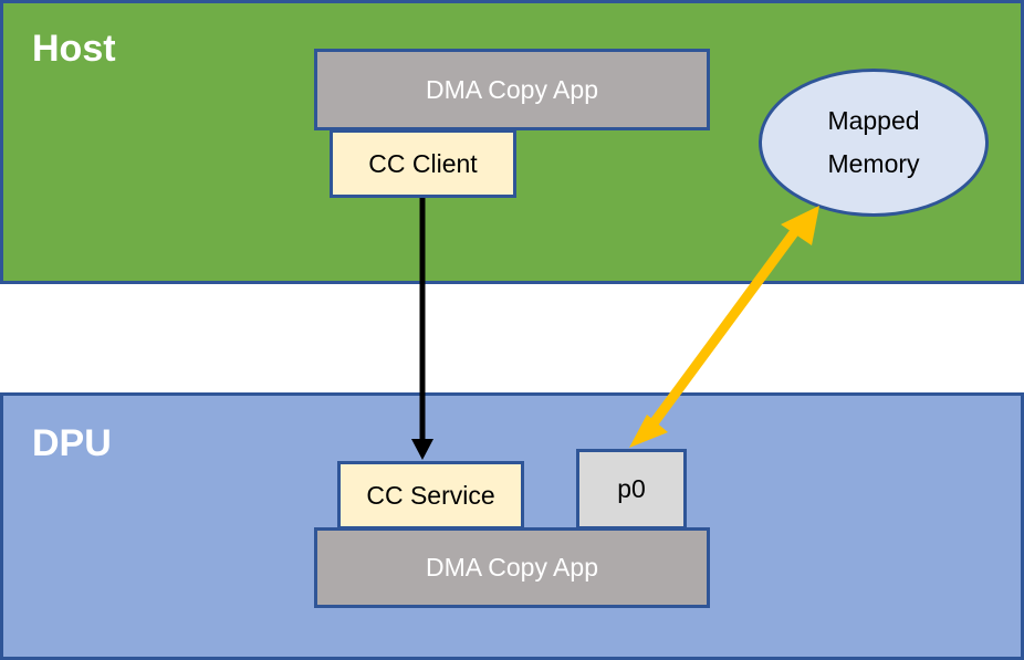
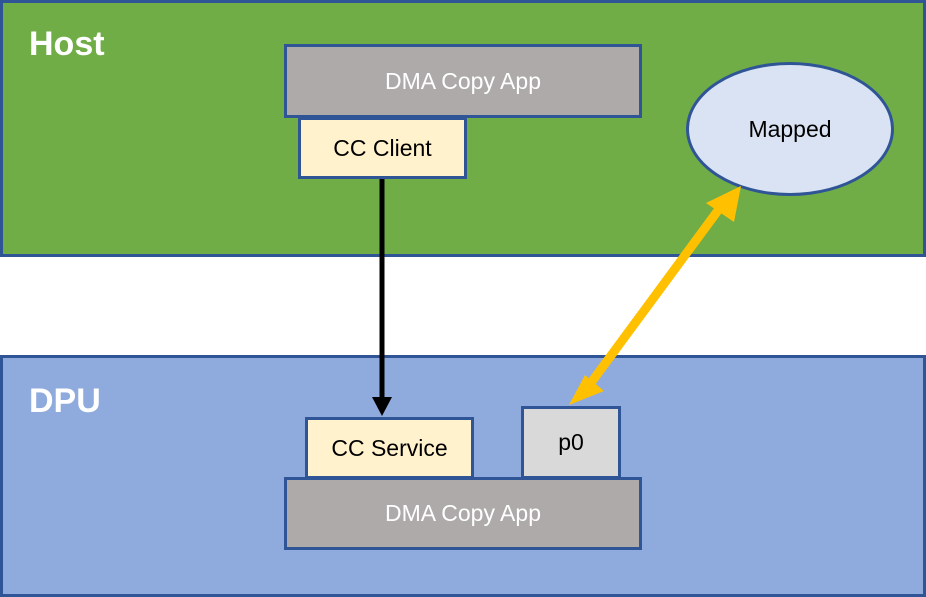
  Host
  DPU
  DMA Copy App
  CC Client
  Mapped
- Memory
  CC Service
  p0
  DMA Copy App
